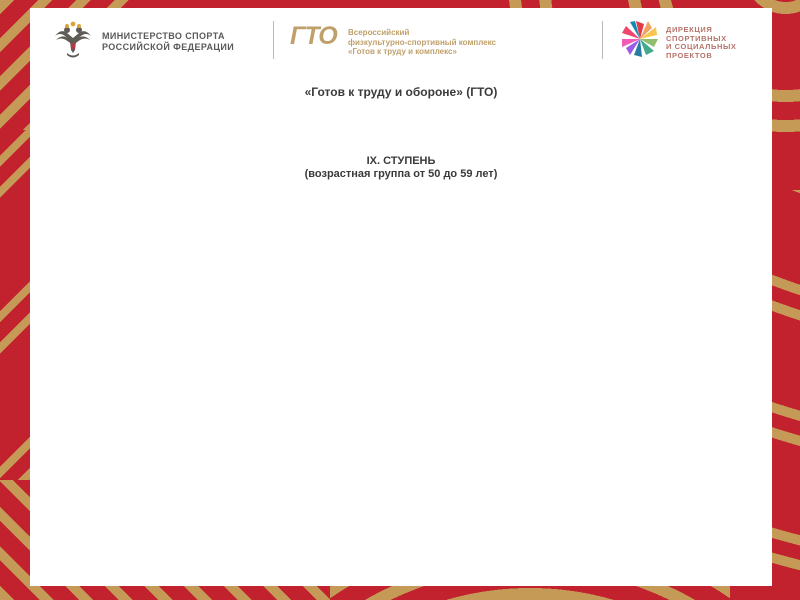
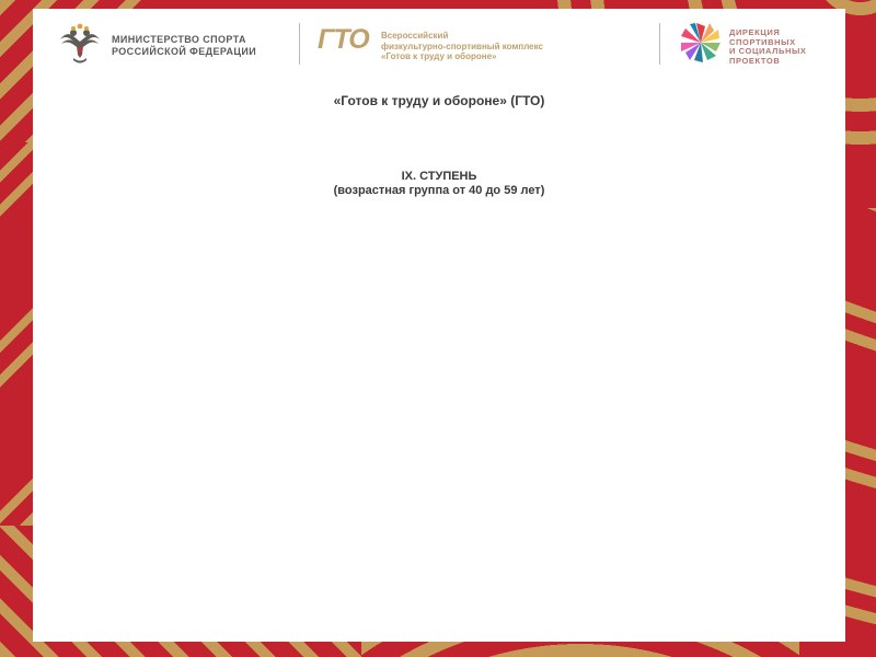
  МИНИСТЕРСТВО СПОРТА
  РОССИЙСКОЙ ФЕДЕРАЦИИ
  ГТО
  Всероссийский
  физкультурно-спортивный комплекс
- «Готов к труду и комплекс»
+ «Готов к труду и обороне»
  ДИРЕКЦИЯ
  СПОРТИВНЫХ
  И СОЦИАЛЬНЫХ
  ПРОЕКТОВ
  «Готов к труду и обороне» (ГТО)
  IX. СТУПЕНЬ
- (возрастная группа от 50 до 59 лет)
+ (возрастная группа от 40 до 59 лет)
